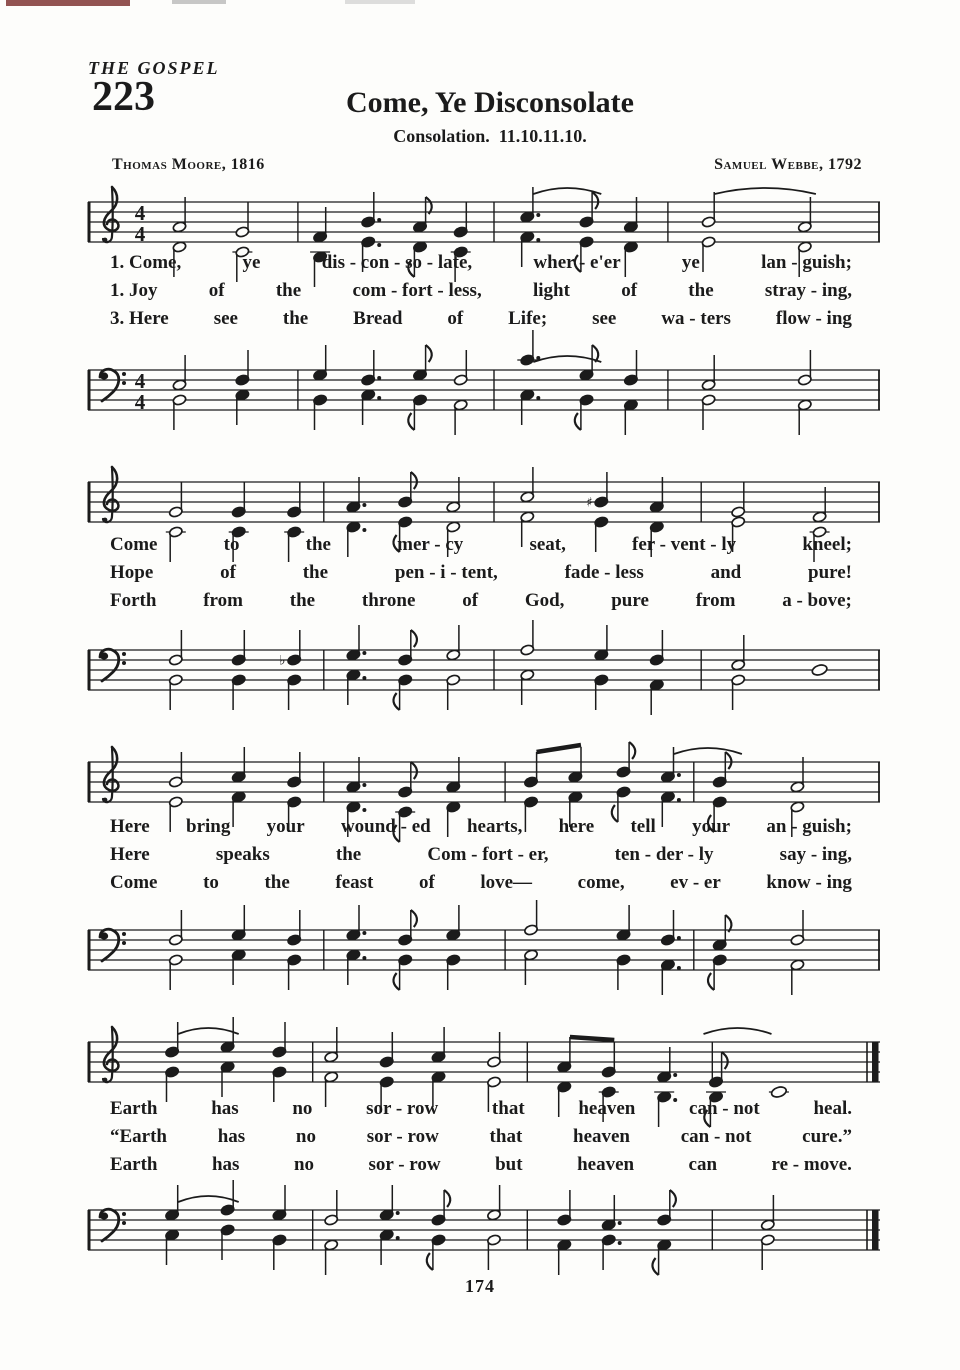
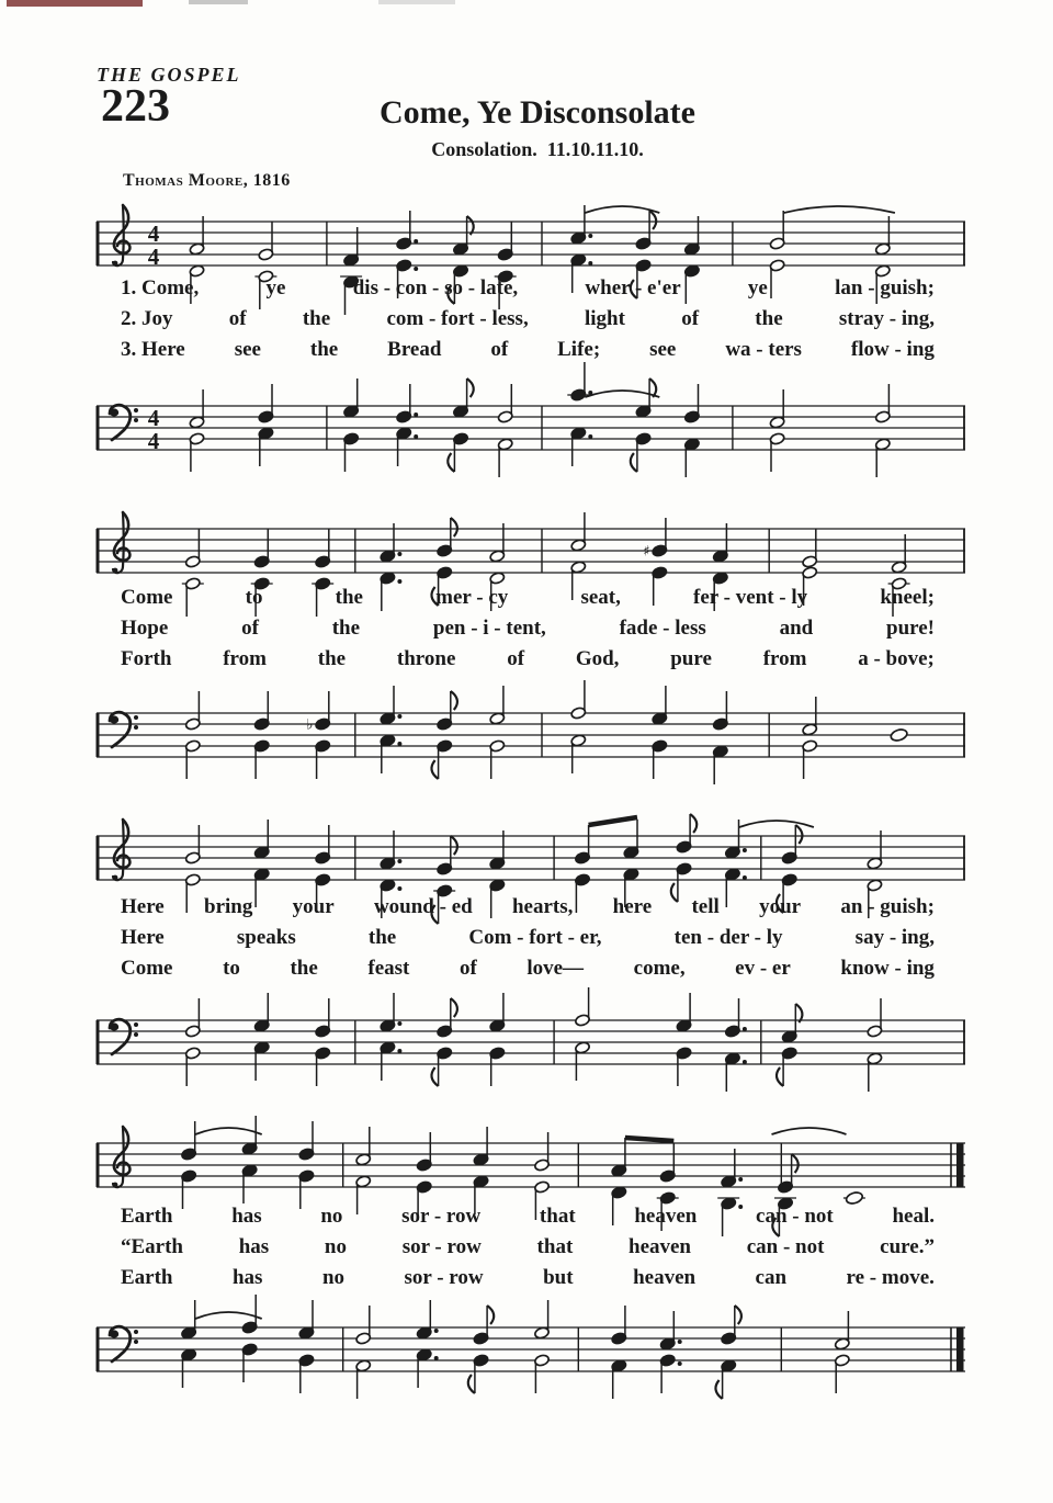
  THE GOSPEL
  223
  Come, Ye Disconsolate
  Consolation. 11.10.11.10.
  Thomas Moore, 1816
- Samuel Webbe, 1792
  4
  4
  1. Come,
  ye
  dis - con - so - late,
  wher - e'er
  ye
  lan - guish;
- 1. Joy
+ 2. Joy
  of
  the
  com - fort - less,
  light
  of
  the
  stray - ing,
  3. Here
  see
  the
  Bread
  of
  Life;
  see
  wa - ters
  flow - ing
  4
  4
  ♯
  Come
  to
  the
  mer - cy
  seat,
  fer - vent - ly
  kneel;
  Hope
  of
  the
  pen - i - tent,
  fade - less
  and
  pure!
  Forth
  from
  the
  throne
  of
  God,
  pure
  from
  a - bove;
  ♭
  Here
  bring
  your
  wound - ed
  hearts,
  here
  tell
  your
  an - guish;
  Here
  speaks
  the
  Com - fort - er,
  ten - der - ly
  say - ing,
  Come
  to
  the
  feast
  of
  love—
  come,
  ev - er
  know - ing
  Earth
  has
  no
  sor - row
  that
  heaven
  can - not
  heal.
  “Earth
  has
  no
  sor - row
  that
  heaven
  can - not
  cure.”
  Earth
  has
  no
  sor - row
  but
  heaven
  can
  re - move.
- 174
